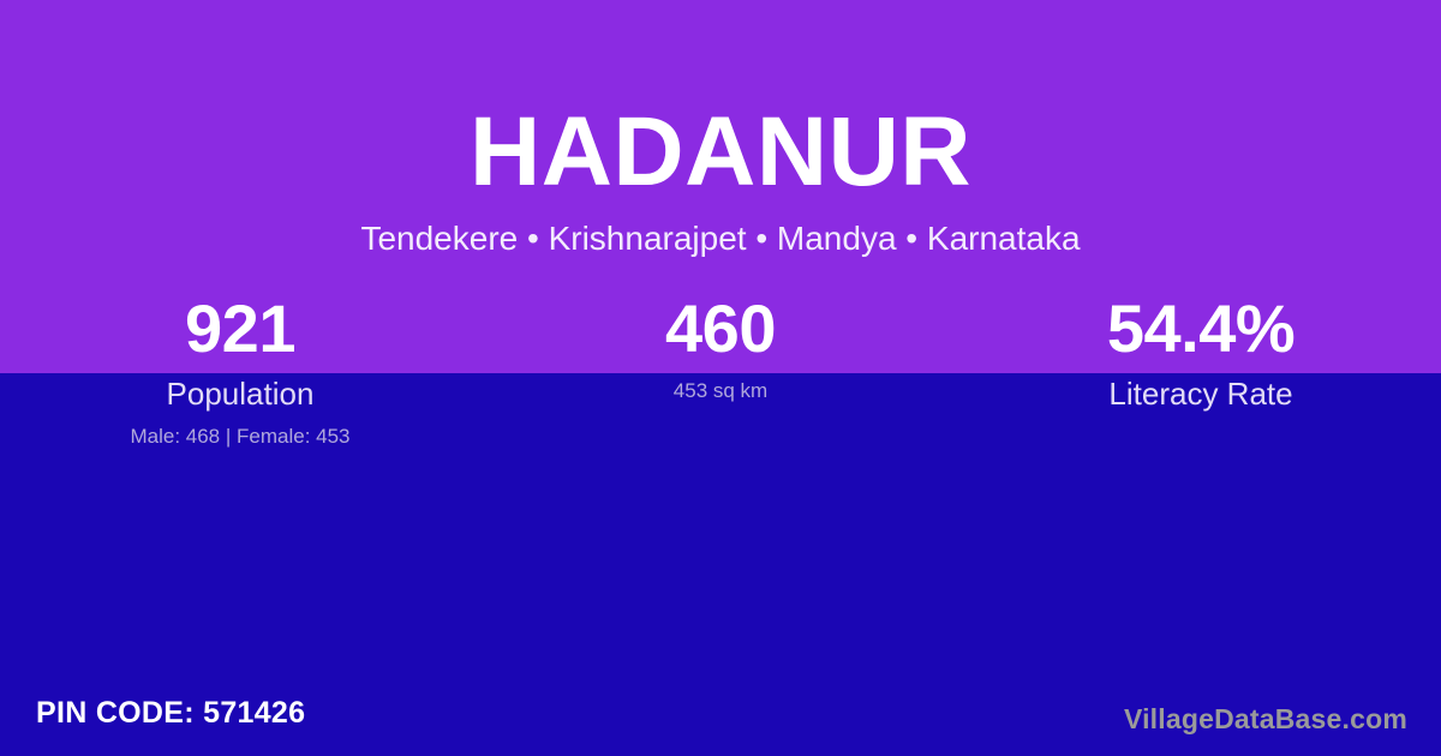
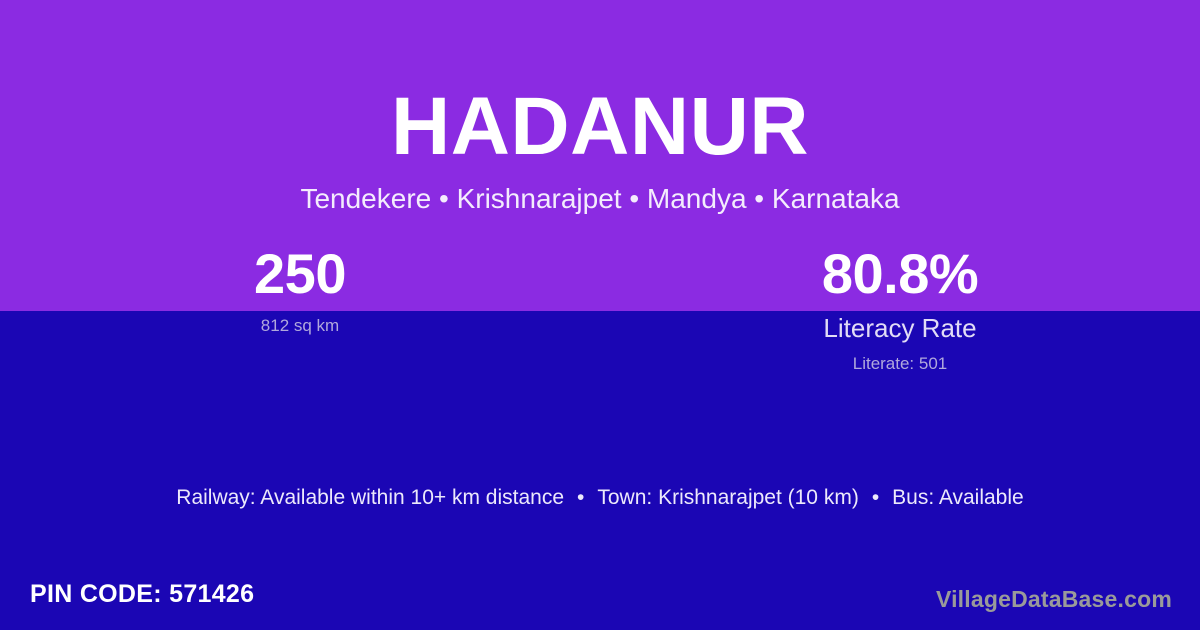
  HADANUR
  Tendekere • Krishnarajpet • Mandya • Karnataka
- 921
- Population
- Male: 468 | Female: 453
- 460
+ 250
- 453 sq km
+ 812 sq km
- 54.4%
+ 80.8%
  Literacy Rate
+ Literate: 501
+ Railway: Available within 10+ km distance • Town: Krishnarajpet (10 km) • Bus: Available
  PIN CODE: 571426
  VillageDataBase.com
